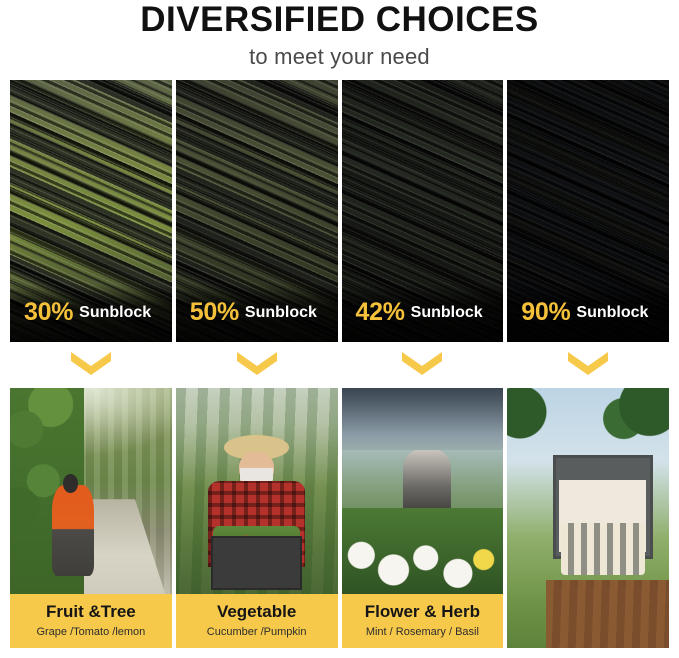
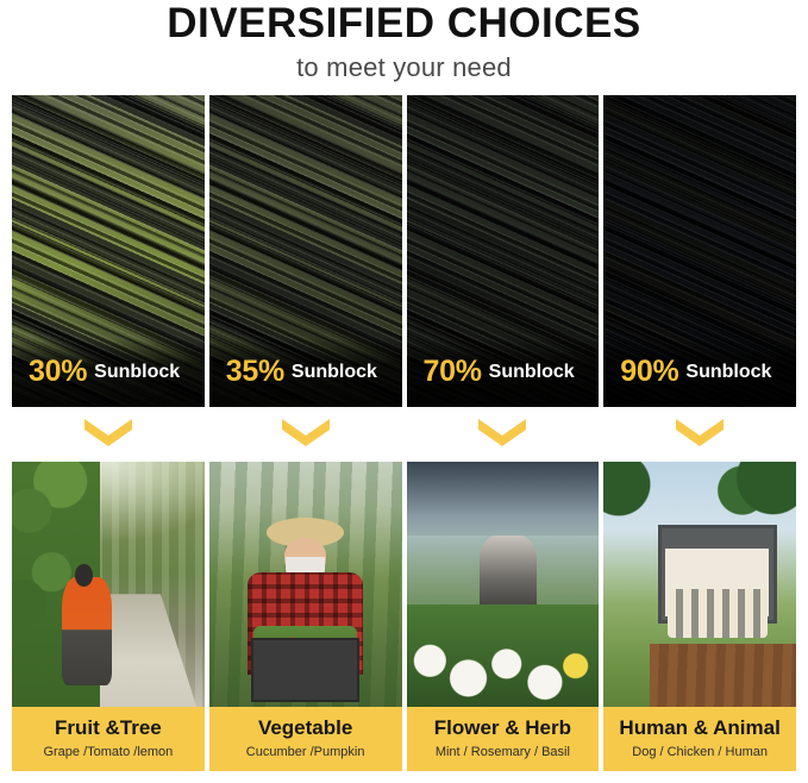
  DIVERSIFIED CHOICES
  to meet your need
  30%
  Sunblock
- 50%
+ 35%
  Sunblock
- 42%
+ 70%
  Sunblock
  90%
  Sunblock
  Fruit &Tree
  Grape /Tomato /lemon
  Vegetable
  Cucumber /Pumpkin
  Flower & Herb
  Mint / Rosemary / Basil
+ Human & Animal
+ Dog / Chicken / Human
